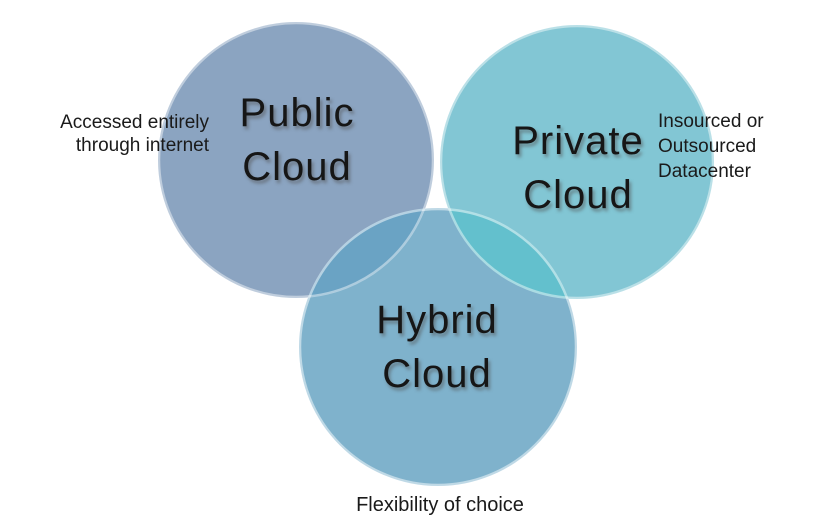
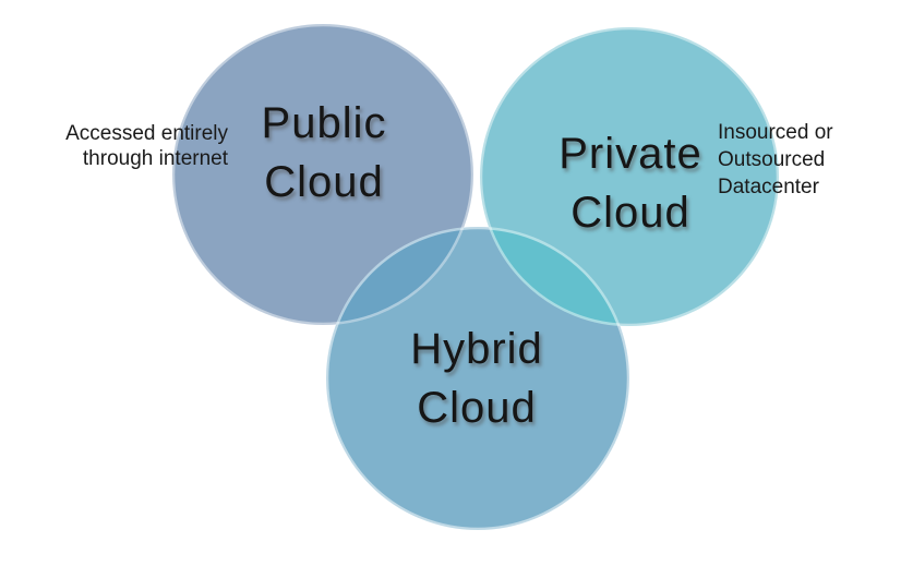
  Public
  Cloud
  Private
  Cloud
  Hybrid
  Cloud
  Accessed entirely
  through internet
  Insourced or
  Outsourced
  Datacenter
- Flexibility of choice
